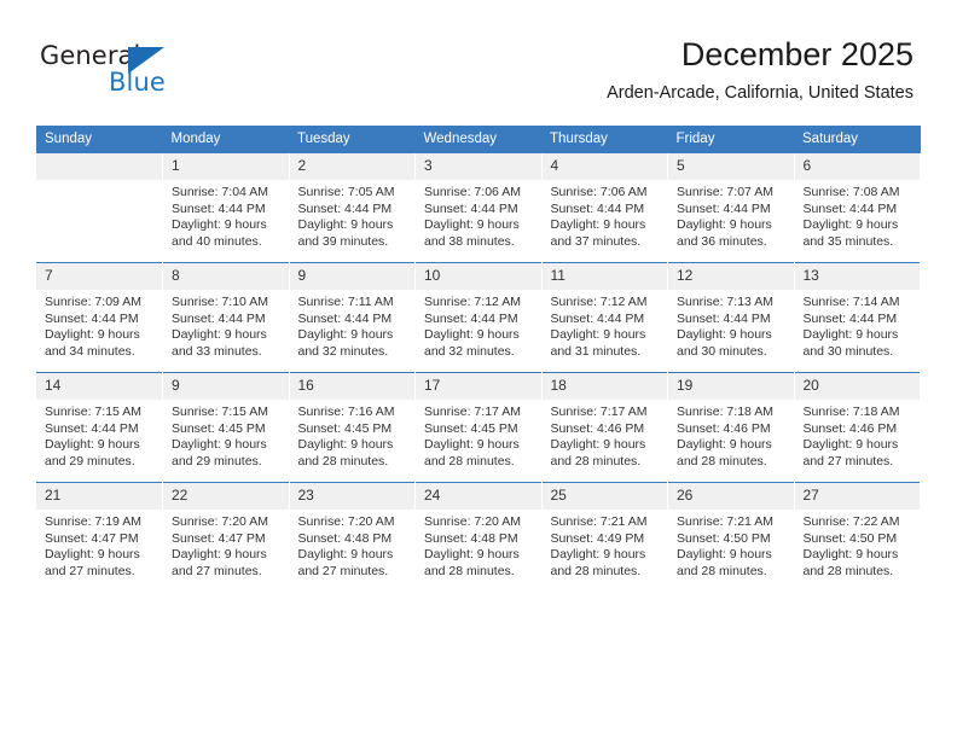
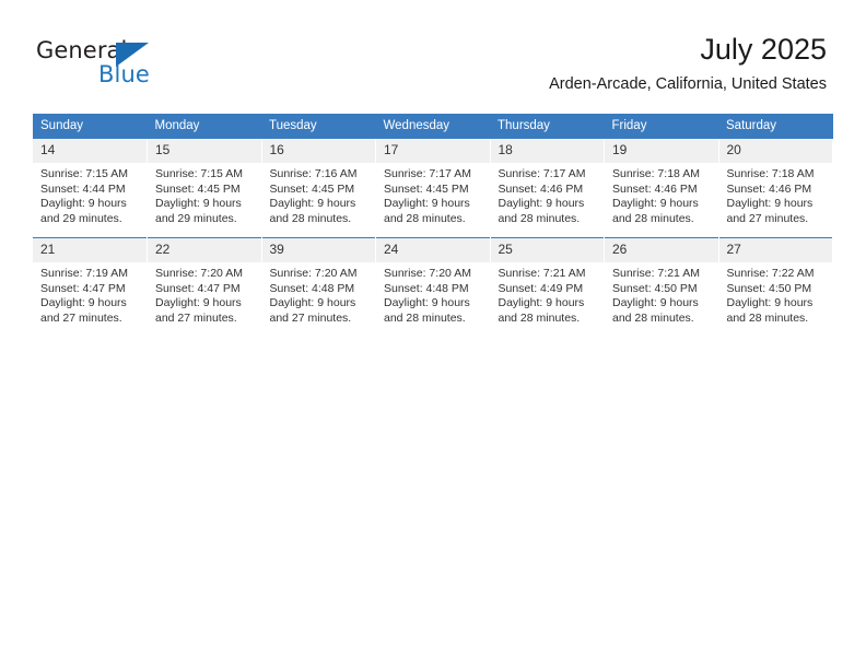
  General
  Blue
- December 2025
+ July 2025
  Arden-Arcade, California, United States
  Sunday	Monday	Tuesday	Wednesday	Thursday	Friday	Saturday
- 	1Sunrise: 7:04 AMSunset: 4:44 PMDaylight: 9 hoursand 40 minutes.	2Sunrise: 7:05 AMSunset: 4:44 PMDaylight: 9 hoursand 39 minutes.	3Sunrise: 7:06 AMSunset: 4:44 PMDaylight: 9 hoursand 38 minutes.	4Sunrise: 7:06 AMSunset: 4:44 PMDaylight: 9 hoursand 37 minutes.	5Sunrise: 7:07 AMSunset: 4:44 PMDaylight: 9 hoursand 36 minutes.	6Sunrise: 7:08 AMSunset: 4:44 PMDaylight: 9 hoursand 35 minutes.
- 7Sunrise: 7:09 AMSunset: 4:44 PMDaylight: 9 hoursand 34 minutes.	8Sunrise: 7:10 AMSunset: 4:44 PMDaylight: 9 hoursand 33 minutes.	9Sunrise: 7:11 AMSunset: 4:44 PMDaylight: 9 hoursand 32 minutes.	10Sunrise: 7:12 AMSunset: 4:44 PMDaylight: 9 hoursand 32 minutes.	11Sunrise: 7:12 AMSunset: 4:44 PMDaylight: 9 hoursand 31 minutes.	12Sunrise: 7:13 AMSunset: 4:44 PMDaylight: 9 hoursand 30 minutes.	13Sunrise: 7:14 AMSunset: 4:44 PMDaylight: 9 hoursand 30 minutes.
- 14Sunrise: 7:15 AMSunset: 4:44 PMDaylight: 9 hoursand 29 minutes.	9Sunrise: 7:15 AMSunset: 4:45 PMDaylight: 9 hoursand 29 minutes.	16Sunrise: 7:16 AMSunset: 4:45 PMDaylight: 9 hoursand 28 minutes.	17Sunrise: 7:17 AMSunset: 4:45 PMDaylight: 9 hoursand 28 minutes.	18Sunrise: 7:17 AMSunset: 4:46 PMDaylight: 9 hoursand 28 minutes.	19Sunrise: 7:18 AMSunset: 4:46 PMDaylight: 9 hoursand 28 minutes.	20Sunrise: 7:18 AMSunset: 4:46 PMDaylight: 9 hoursand 27 minutes.
+ 14Sunrise: 7:15 AMSunset: 4:44 PMDaylight: 9 hoursand 29 minutes.	15Sunrise: 7:15 AMSunset: 4:45 PMDaylight: 9 hoursand 29 minutes.	16Sunrise: 7:16 AMSunset: 4:45 PMDaylight: 9 hoursand 28 minutes.	17Sunrise: 7:17 AMSunset: 4:45 PMDaylight: 9 hoursand 28 minutes.	18Sunrise: 7:17 AMSunset: 4:46 PMDaylight: 9 hoursand 28 minutes.	19Sunrise: 7:18 AMSunset: 4:46 PMDaylight: 9 hoursand 28 minutes.	20Sunrise: 7:18 AMSunset: 4:46 PMDaylight: 9 hoursand 27 minutes.
- 21Sunrise: 7:19 AMSunset: 4:47 PMDaylight: 9 hoursand 27 minutes.	22Sunrise: 7:20 AMSunset: 4:47 PMDaylight: 9 hoursand 27 minutes.	23Sunrise: 7:20 AMSunset: 4:48 PMDaylight: 9 hoursand 27 minutes.	24Sunrise: 7:20 AMSunset: 4:48 PMDaylight: 9 hoursand 28 minutes.	25Sunrise: 7:21 AMSunset: 4:49 PMDaylight: 9 hoursand 28 minutes.	26Sunrise: 7:21 AMSunset: 4:50 PMDaylight: 9 hoursand 28 minutes.	27Sunrise: 7:22 AMSunset: 4:50 PMDaylight: 9 hoursand 28 minutes.
+ 21Sunrise: 7:19 AMSunset: 4:47 PMDaylight: 9 hoursand 27 minutes.	22Sunrise: 7:20 AMSunset: 4:47 PMDaylight: 9 hoursand 27 minutes.	39Sunrise: 7:20 AMSunset: 4:48 PMDaylight: 9 hoursand 27 minutes.	24Sunrise: 7:20 AMSunset: 4:48 PMDaylight: 9 hoursand 28 minutes.	25Sunrise: 7:21 AMSunset: 4:49 PMDaylight: 9 hoursand 28 minutes.	26Sunrise: 7:21 AMSunset: 4:50 PMDaylight: 9 hoursand 28 minutes.	27Sunrise: 7:22 AMSunset: 4:50 PMDaylight: 9 hoursand 28 minutes.
